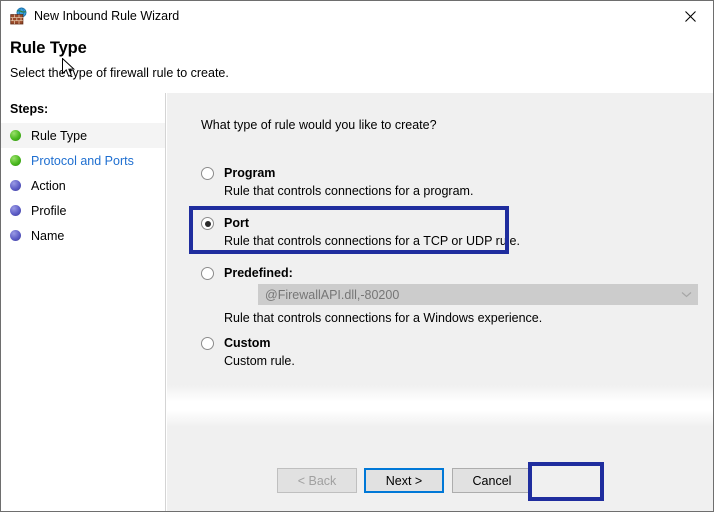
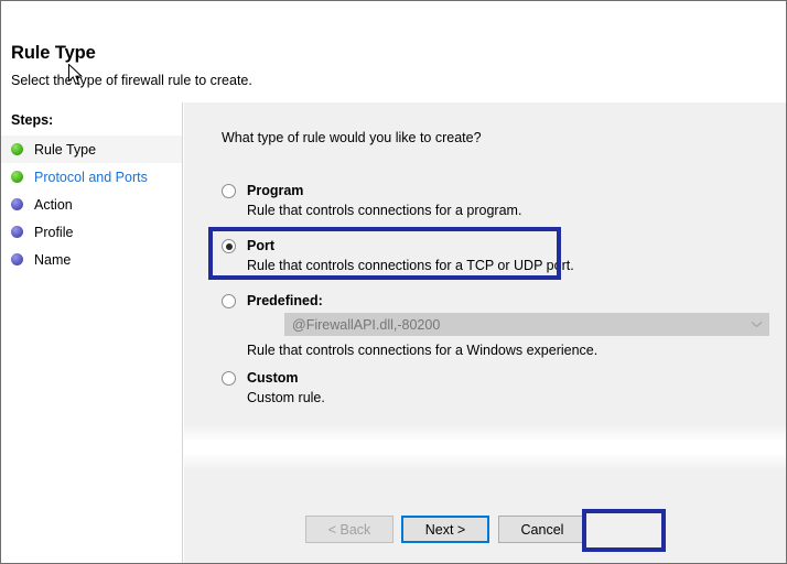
- New Inbound Rule Wizard
  Rule Type
  Select thype of firewall rule to create.
  Steps:
  Rule Type
  Protocol and Ports
  Action
  Profile
  Name
  What type of rule would you like to create?
  Program
  Rule that controls connections for a program.
  Port
- Rule that controls connections for a TCP or UDP rule.
+ Rule that controls connections for a TCP or UDP port.
  Predefined:
  @FirewallAPI.dll,-80200
  Rule that controls connections for a Windows experience.
  Custom
  Custom rule.
  < Back
  Next >
  Cancel
